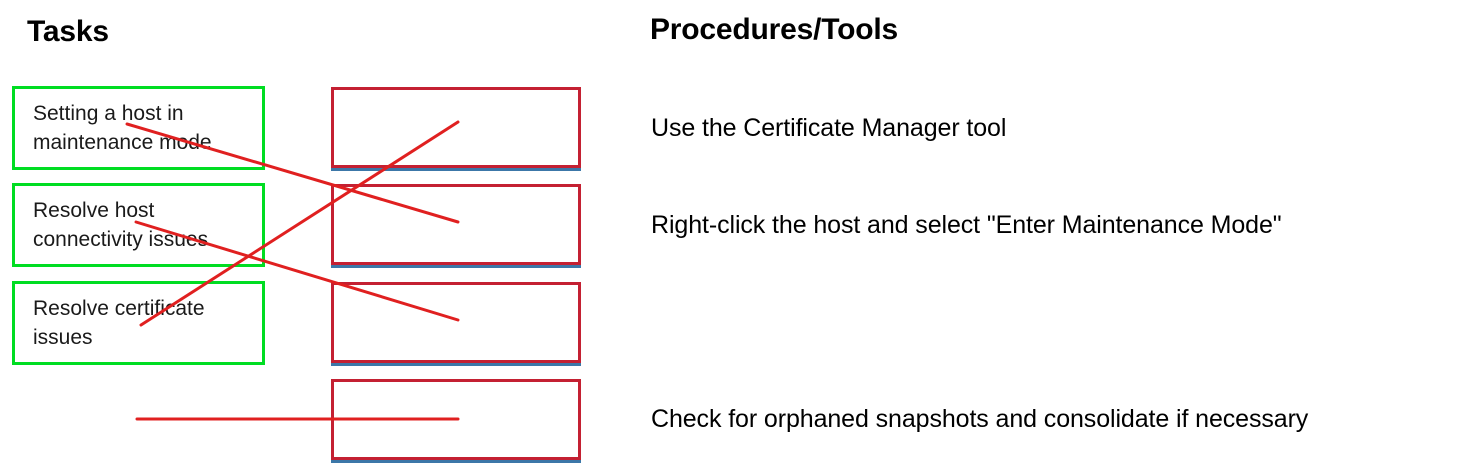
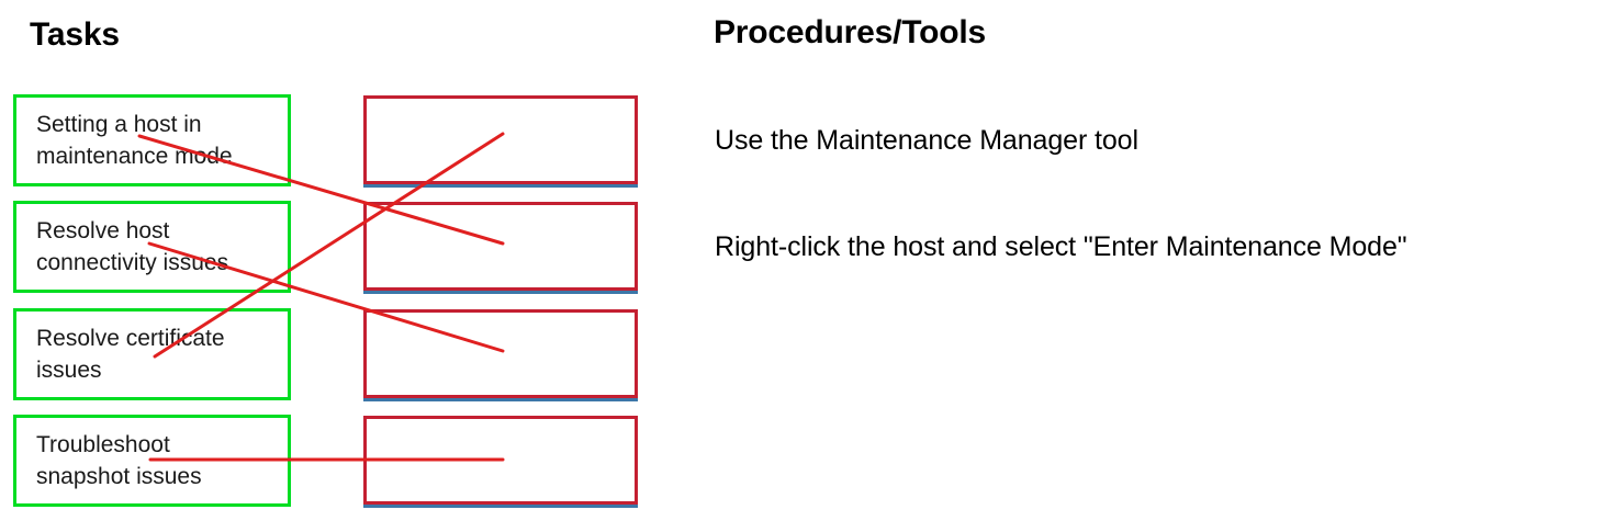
  Tasks
  Procedures/Tools
  Setting a host in
  maintenance moe
  Resolve host
  connectivity issus
  Resolve certificate
  issues
+ Troubleshoot
+ snapshot issues
- Use the Certificate Manager tool
+ Use the Maintenance Manager tool
  Right-click the host and select "Enter Maintenance Mode"
- Check for orphaned snapshots and consolidate if necessary
